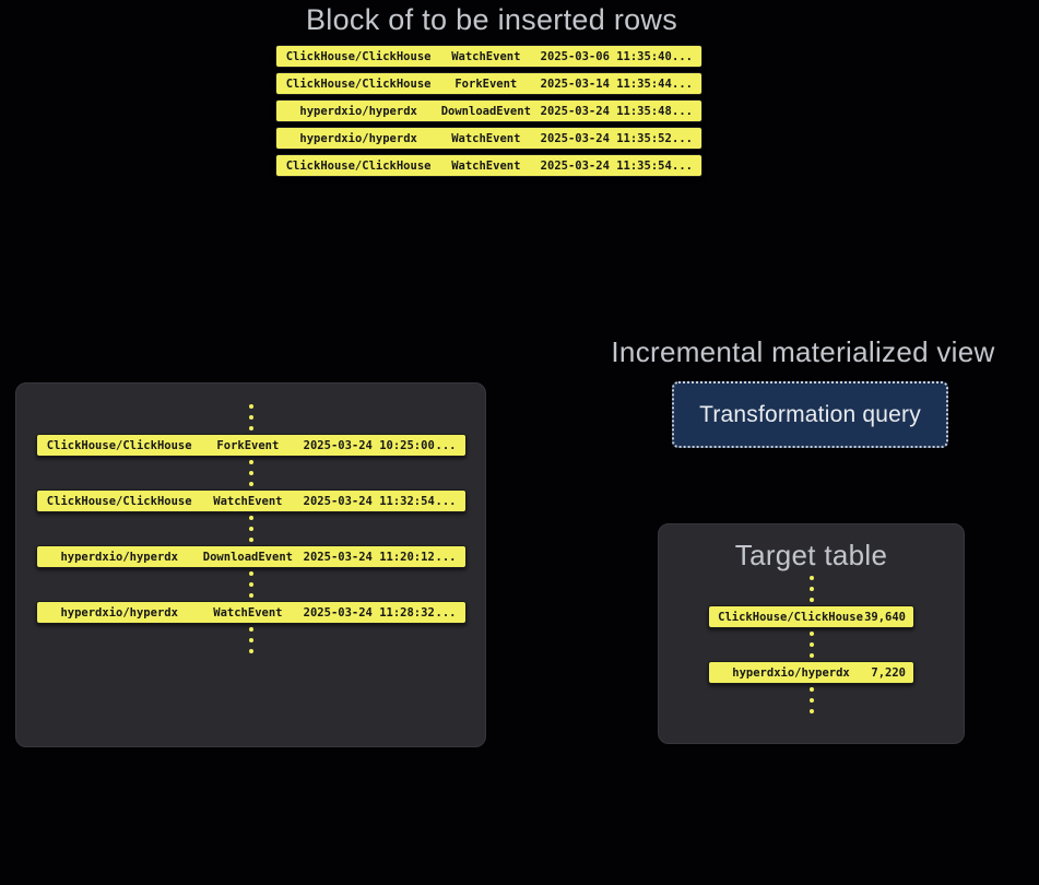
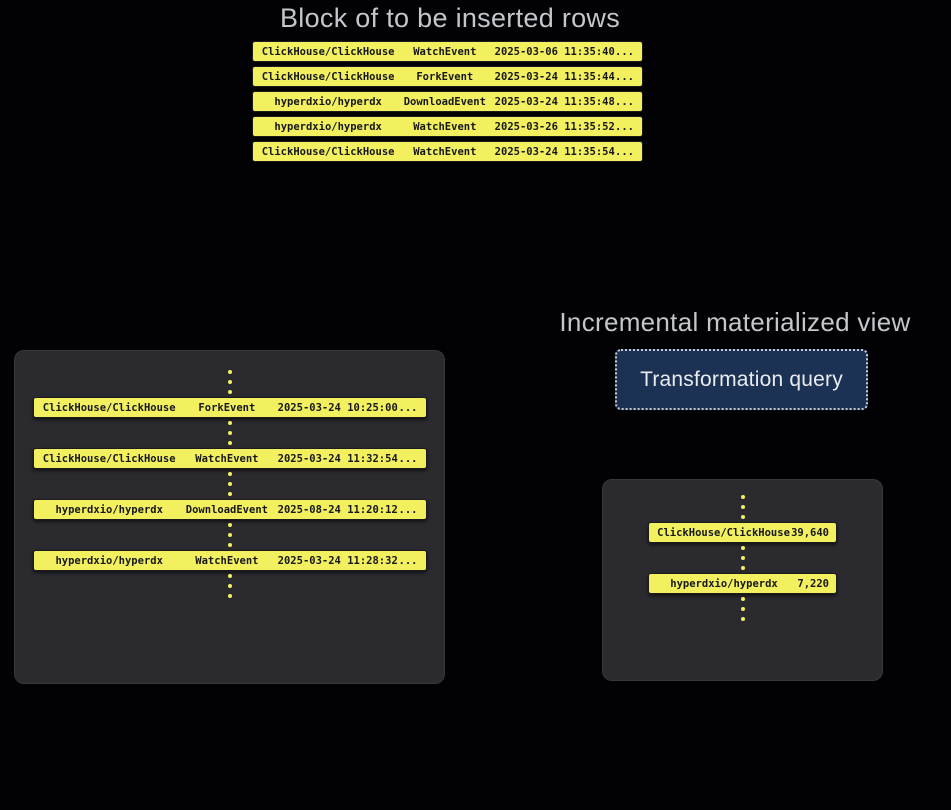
  Block of to be inserted rows
  ClickHouse/ClickHouse
  WatchEvent
  2025-03-06 11:35:40
  ...
  ClickHouse/ClickHouse
  ForkEvent
- 2025-03-14 11:35:44
+ 2025-03-24 11:35:44
  ...
  hyperdxio/hyperdx
  DownloadEvent
  2025-03-24 11:35:48
  ...
  hyperdxio/hyperdx
  WatchEvent
- 2025-03-24 11:35:52
+ 2025-03-26 11:35:52
  ...
  ClickHouse/ClickHouse
  WatchEvent
  2025-03-24 11:35:54
  ...
  ClickHouse/ClickHouse
  ForkEvent
  2025-03-24 10:25:00
  ...
  ClickHouse/ClickHouse
  WatchEvent
  2025-03-24 11:32:54
  ...
  hyperdxio/hyperdx
  DownloadEvent
- 2025-03-24 11:20:12
+ 2025-08-24 11:20:12
  ...
  hyperdxio/hyperdx
  WatchEvent
  2025-03-24 11:28:32
  ...
  Incremental materialized view
  Transformation query
- Target table
  ClickHouse/ClickHouse
  39,640
  hyperdxio/hyperdx
  7,220
